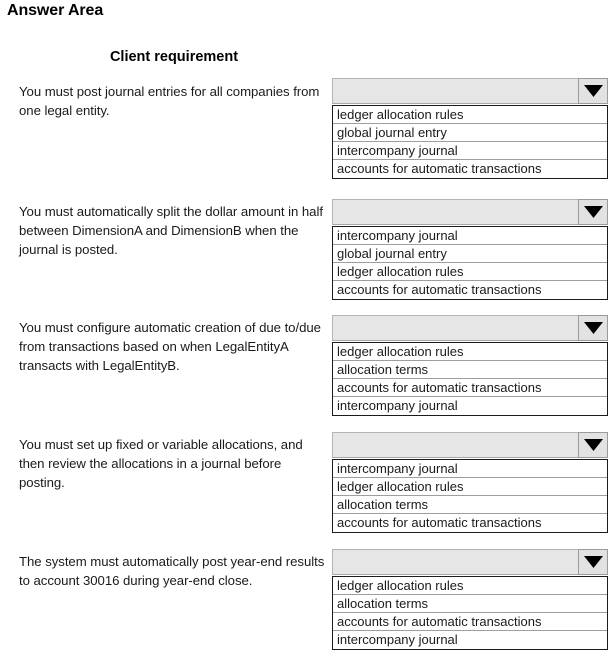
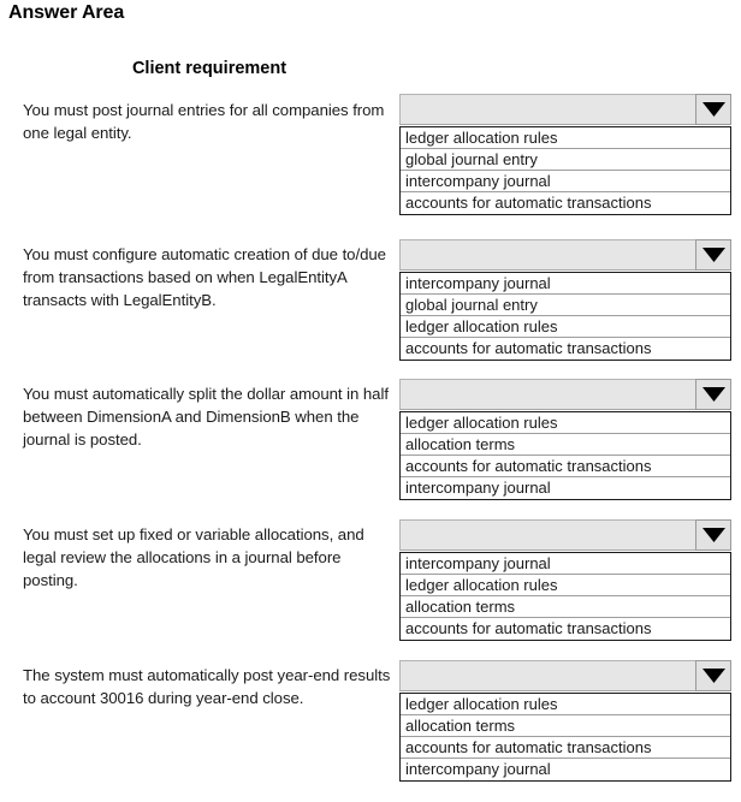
  Answer Area
  Client requirement
  You must post journal entries for all companies from one legal entity.
  ledger allocation rules
  global journal entry
  intercompany journal
  accounts for automatic transactions
- You must automatically split the dollar amount in half between DimensionA and DimensionB when the journal is posted.
+ You must configure automatic creation of due to/due from transactions based on when LegalEntityA transacts with LegalEntityB.
  intercompany journal
  global journal entry
  ledger allocation rules
  accounts for automatic transactions
- You must configure automatic creation of due to/due from transactions based on when LegalEntityA transacts with LegalEntityB.
+ You must automatically split the dollar amount in half between DimensionA and DimensionB when the journal is posted.
  ledger allocation rules
  allocation terms
  accounts for automatic transactions
  intercompany journal
- You must set up fixed or variable allocations, and then review the allocations in a journal before posting.
+ You must set up fixed or variable allocations, and legal review the allocations in a journal before posting.
  intercompany journal
  ledger allocation rules
  allocation terms
  accounts for automatic transactions
  The system must automatically post year-end results to account 30016 during year-end close.
  ledger allocation rules
  allocation terms
  accounts for automatic transactions
  intercompany journal
